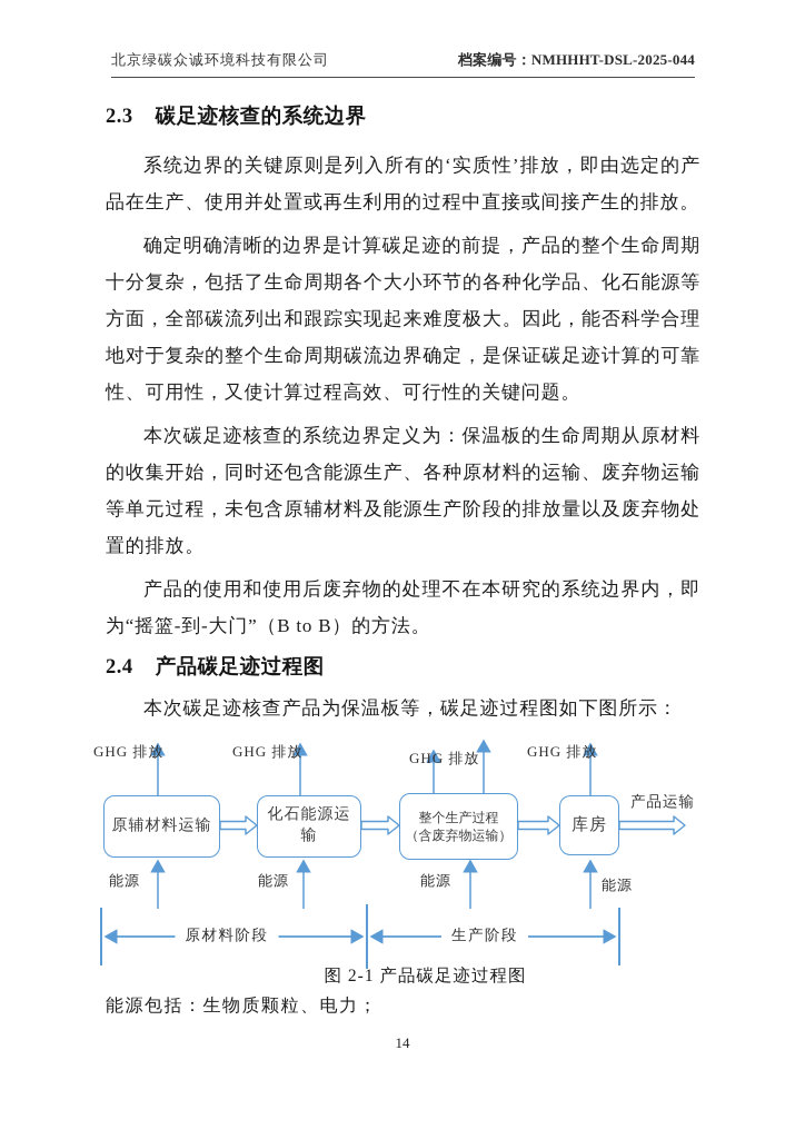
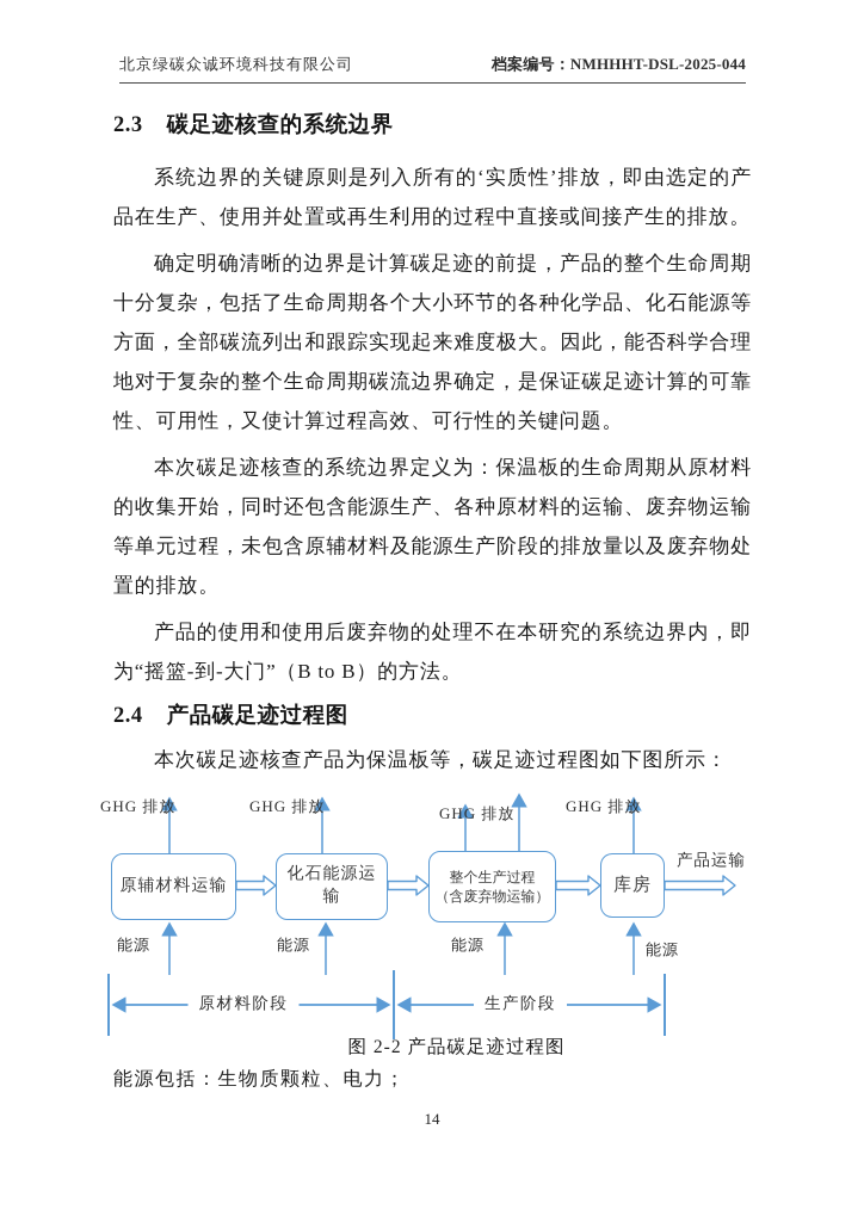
  北京绿碳众诚环境科技有限公司
  档案编号：NMHHHT-DSL-2025-044
  2.3 碳足迹核查的系统边界
  系统边界的关键原则是列入所有的‘实质性’排放，即由选定的产品在生产、使用并处置或再生利用的过程中直接或间接产生的排放。
  确定明确清晰的边界是计算碳足迹的前提，产品的整个生命周期十分复杂，包括了生命周期各个大小环节的各种化学品、化石能源等方面，全部碳流列出和跟踪实现起来难度极大。因此，能否科学合理地对于复杂的整个生命周期碳流边界确定，是保证碳足迹计算的可靠性、可用性，又使计算过程高效、可行性的关键问题。
  本次碳足迹核查的系统边界定义为：保温板的生命周期从原材料的收集开始，同时还包含能源生产、各种原材料的运输、废弃物运输等单元过程，未包含原辅材料及能源生产阶段的排放量以及废弃物处置的排放。
  产品的使用和使用后废弃物的处理不在本研究的系统边界内，即为“摇篮-到-大门”（B to B）的方法。
  2.4 产品碳足迹过程图
  本次碳足迹核查产品为保温板等，碳足迹过程图如下图所示：
  原辅材料运输
  化石能源运输
  整个生产过程
  （含废弃物运输）
  库房
  GHG 排放
  GHG 排放
  GHG 排放
  GHG 排放
  能源
  能源
  能源
  能源
  产品运输
  原材料阶段
  生产阶段
- 图 2-1 产品碳足迹过程图
+ 图 2-2 产品碳足迹过程图
  能源包括：生物质颗粒、电力；
  14
